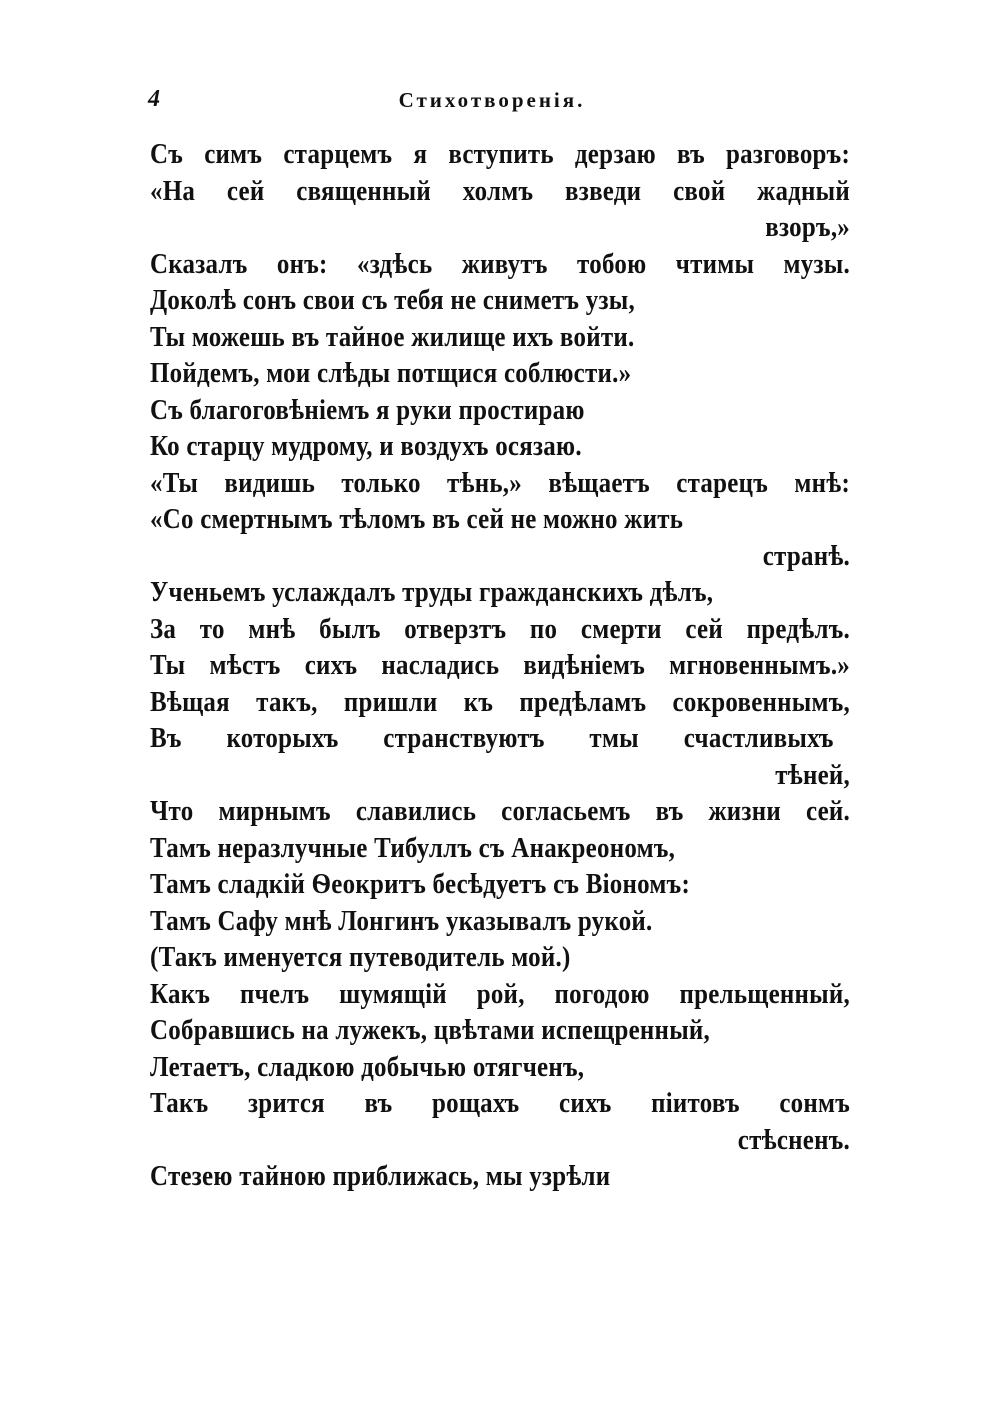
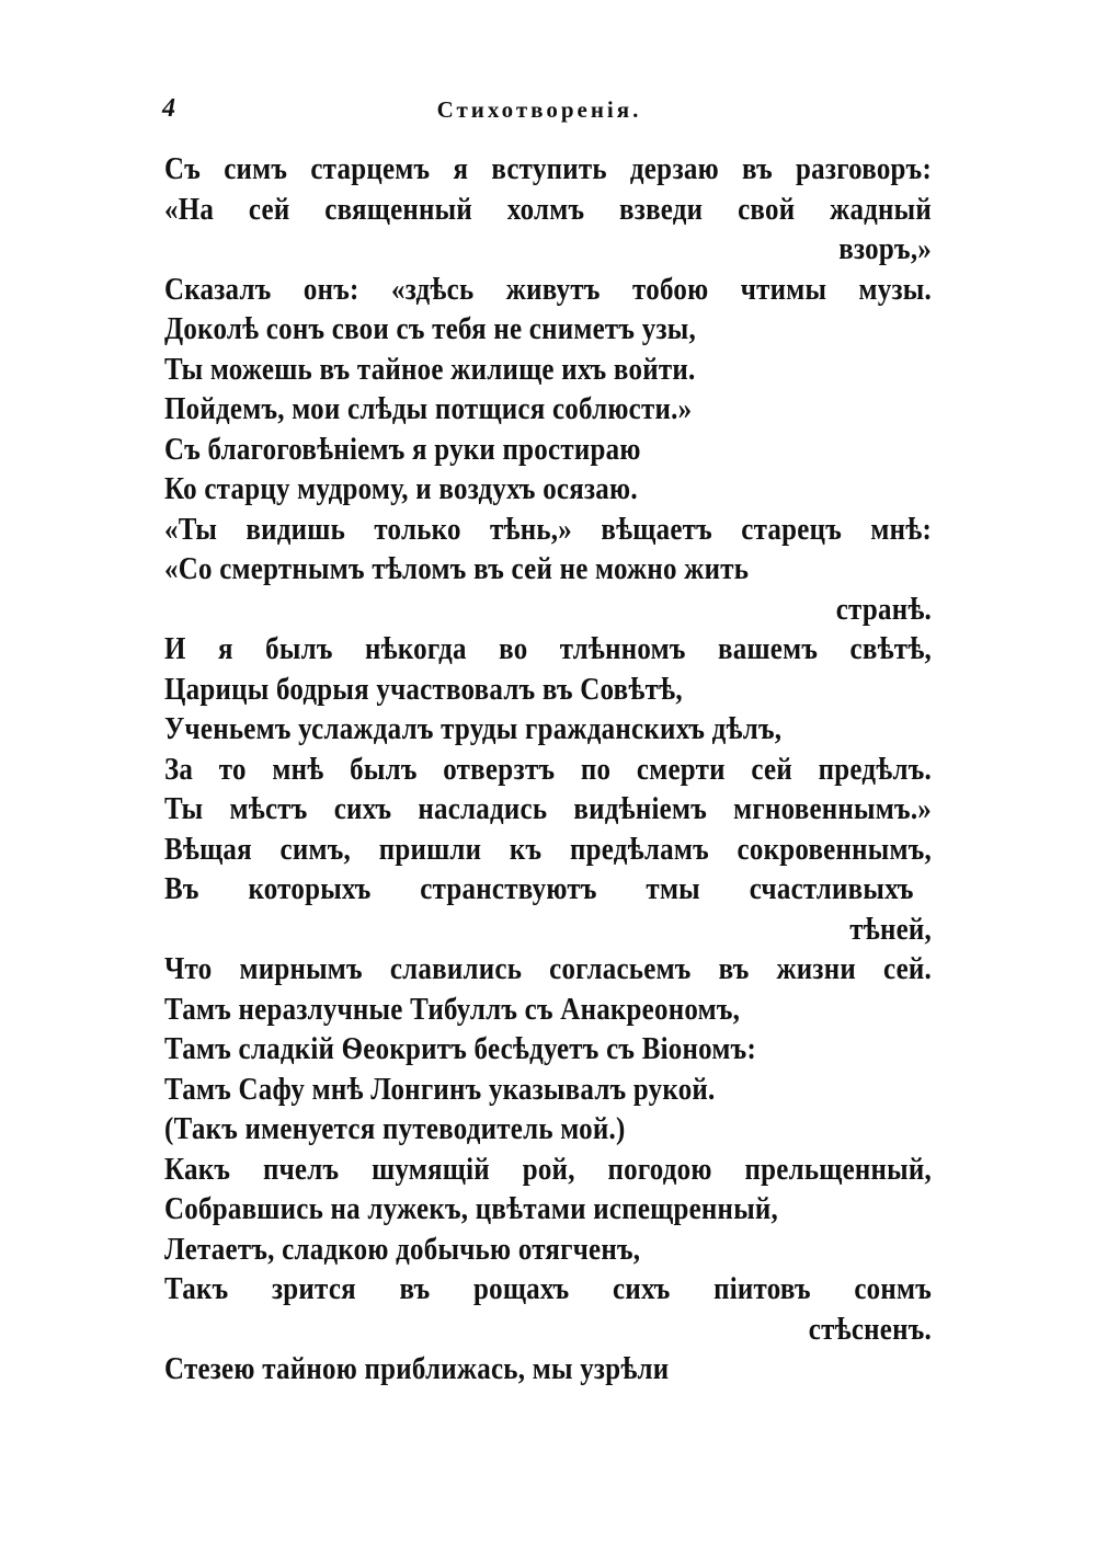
  4
  Стихотворенія.
  Съ симъ старцемъ я вступить дерзаю въ разговоръ:
  «На сей священный холмъ взведи свой жадный
  взоръ,»
  Сказалъ онъ: «здѣсь живутъ тобою чтимы музы.
  Доколѣ сонъ свои съ тебя не сниметъ узы,
  Ты можешь въ тайное жилище ихъ войти.
  Пойдемъ, мои слѣды потщися соблюсти.»
  Съ благоговѣніемъ я руки простираю
  Ко старцу мудрому, и воздухъ осязаю.
  «Ты видишь только тѣнь,» вѣщаетъ старецъ мнѣ:
  «Со смертнымъ тѣломъ въ сей не можно жить
  странѣ.
+ И я былъ нѣкогда во тлѣнномъ вашемъ свѣтѣ,
+ Царицы бодрыя участвовалъ въ Совѣтѣ,
  Ученьемъ услаждалъ труды гражданскихъ дѣлъ,
  За то мнѣ былъ отверзтъ по смерти сей предѣлъ.
  Ты мѣстъ сихъ насладись видѣніемъ мгновеннымъ.»
- Вѣщая такъ, пришли къ предѣламъ сокровеннымъ,
+ Вѣщая симъ, пришли къ предѣламъ сокровеннымъ,
  Въ которыхъ странствуютъ тмы счастливыхъ
  тѣней,
  Что мирнымъ славились согласьемъ въ жизни сей.
  Тамъ неразлучные Тибуллъ съ Анакреономъ,
  Тамъ сладкій Ѳеокритъ бесѣдуетъ съ Віономъ:
  Тамъ Сафу мнѣ Лонгинъ указывалъ рукой.
  (Такъ именуется путеводитель мой.)
  Какъ пчелъ шумящій рой, погодою прельщенный,
  Собравшись на лужекъ, цвѣтами испещренный,
  Летаетъ, сладкою добычью отягченъ,
  Такъ зрится въ рощахъ сихъ піитовъ сонмъ
  стѣсненъ.
  Стезею тайною приближась, мы узрѣли
